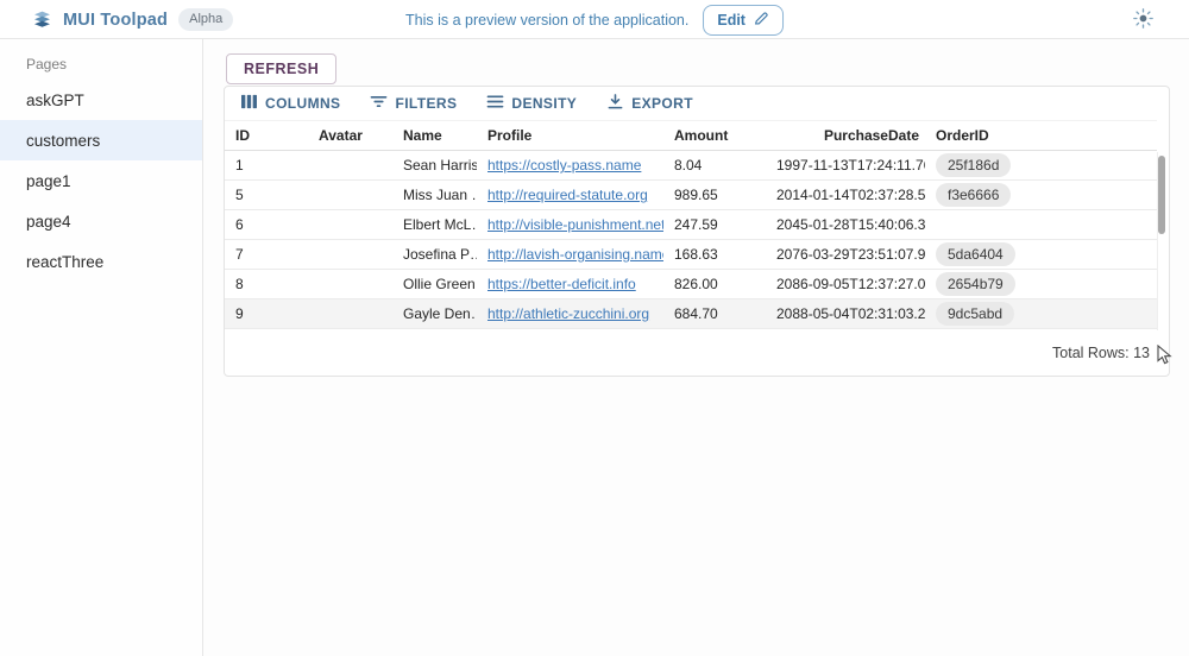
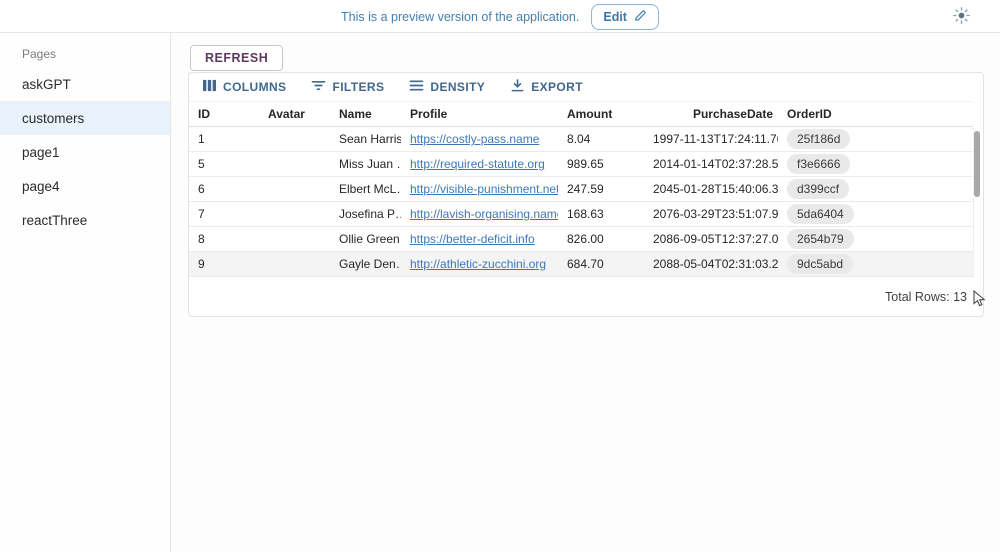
- MUI Toolpad
- Alpha
  This is a preview version of the application.
  Edit
  Pages
  askGPT
  customers
  page1
  page4
  reactThree
  REFRESH
  COLUMNS
  FILTERS
  DENSITY
  EXPORT
  ID
  Avatar
  Name
  Profile
  Amount
  PurchaseDate
  OrderID
  1
  Sean Harris
  https://costly-pass.name
  8.04
  1997-11-13T17:24:11.7
  25f186d
  5
  Miss Juan
  http://required-statute.org
  989.65
  2014-01-14T02:37:28.5
  f3e6666
  6
  Elbert McL
  http://visible-punishment.net
  247.59
  2045-01-28T15:40:06.3
+ d399ccf
  7
  Josefina P
  http://lavish-organising.nam
  168.63
  2076-03-29T23:51:07.9
  5da6404
  8
  Ollie Green
  https://better-deficit.info
  826.00
  2086-09-05T12:37:27.0
  2654b79
  9
  Gayle Den
  http://athletic-zucchini.org
  684.70
  2088-05-04T02:31:03.2
  9dc5abd
  Total Rows: 13
